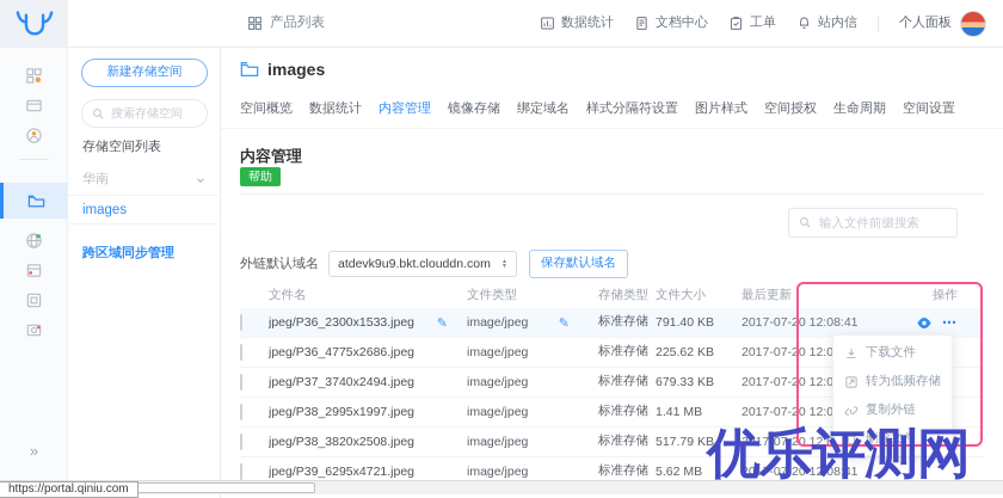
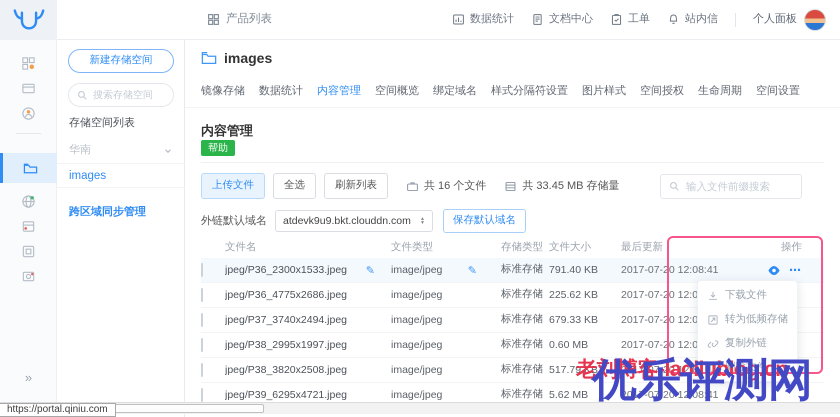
  »
  产品列表
  数据统计
  文档中心
  工单
  站内信
  个人面板
  新建存储空间
  搜索存储空间
  存储空间列表
  华南
  images
  跨区域同步管理
  images
- 空间概览
+ 镜像存储
  数据统计
  内容管理
- 镜像存储
+ 空间概览
  绑定域名
  样式分隔符设置
  图片样式
  空间授权
  生命周期
  空间设置
  内容管理
  帮助
+ 上传文件
+ 全选
+ 刷新列表
+ 共 16 个文件
+ 共 33.45 MB 存储量
  输入文件前缀搜索
  外链默认域名
  atdevk9u9.bkt.clouddn.com
  保存默认域名
  文件名
  文件类型
  存储类型
  文件大小
  最后更新
  操作
  jpeg/P36_2300x1533.jpeg
  ✎
  image/jpeg
  ✎
  标准存储
  791.40 KB
  2017-07-20 12:08:41
  ⋯
  jpeg/P36_4775x2686.jpeg
  image/jpeg
  标准存储
  225.62 KB
  2017-07-20 12:0
  jpeg/P37_3740x2494.jpeg
  image/jpeg
  标准存储
  679.33 KB
  2017-07-20 12:0
  jpeg/P38_2995x1997.jpeg
  image/jpeg
  标准存储
- 1.41 MB
+ 0.60 MB
  2017-07-20 12:0
  jpeg/P38_3820x2508.jpeg
  image/jpeg
  标准存储
  517.79 KB
  2017-07-20 12:0
  jpeg/P39_6295x4721.jpeg
  image/jpeg
  标准存储
  5.62 MB
  2017-07-20 12:08:41
  下载文件
  转为低频存储
  复制外链
  删除文件
+ 老刘博客-laoliublog.cn
  优乐评测网
  https://portal.qiniu.com
